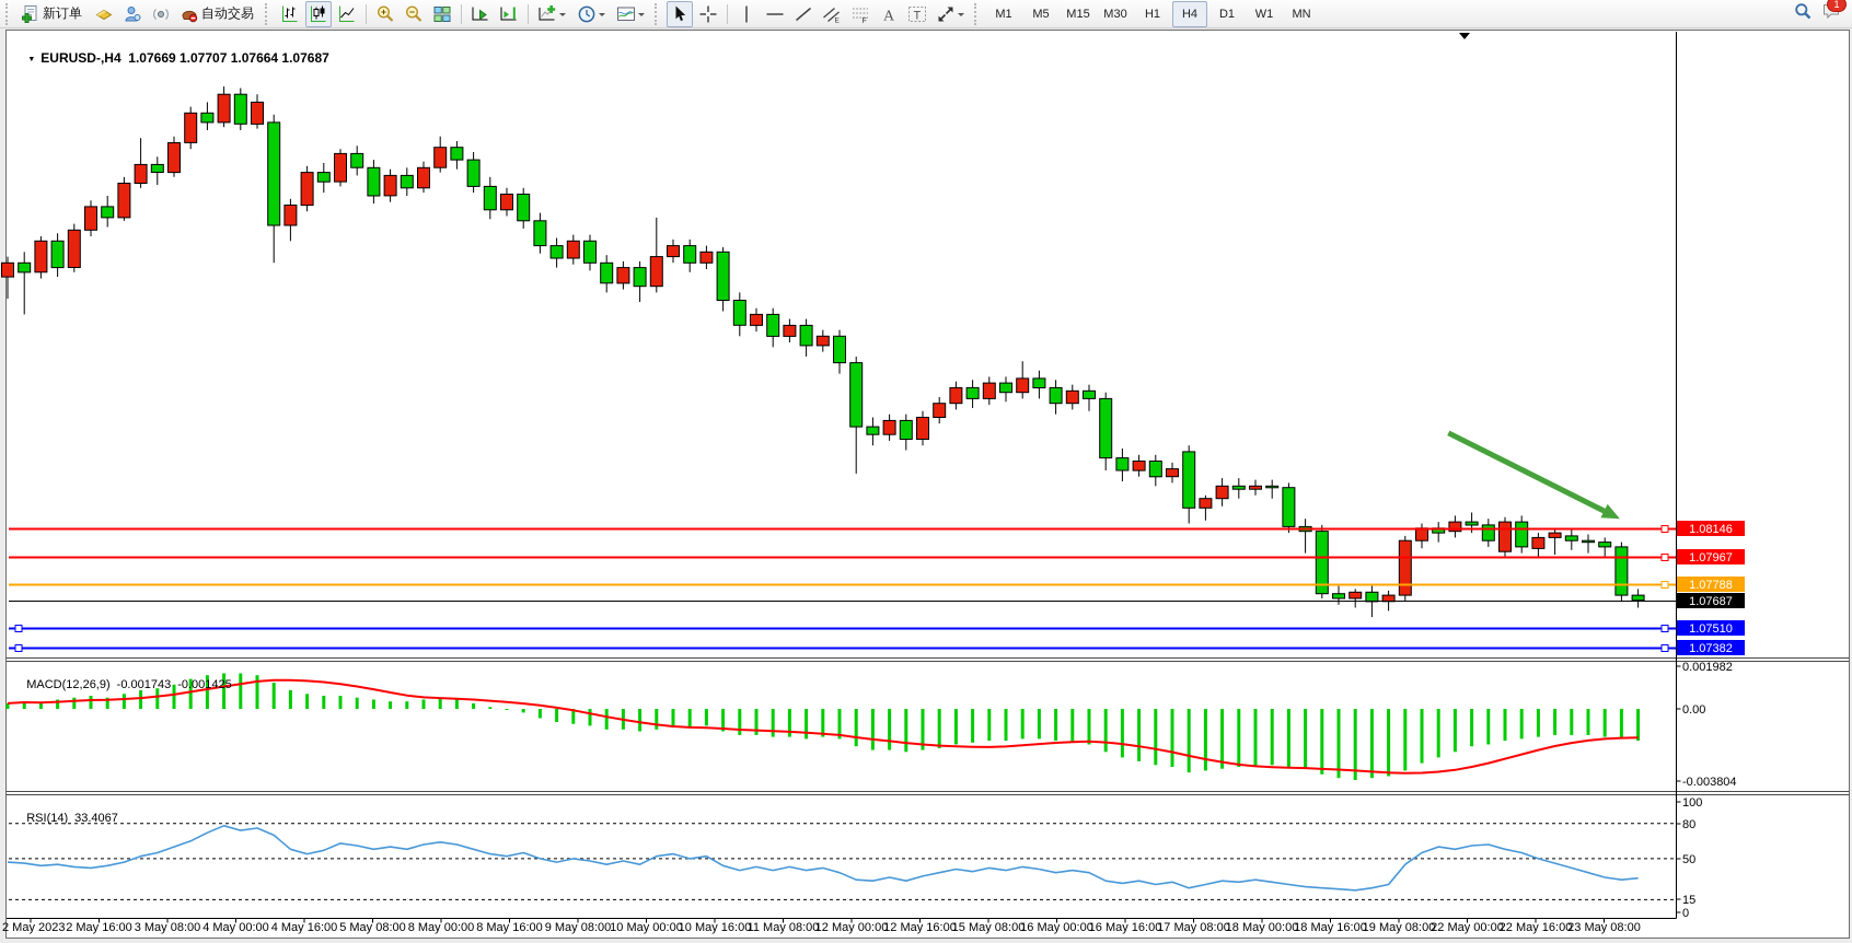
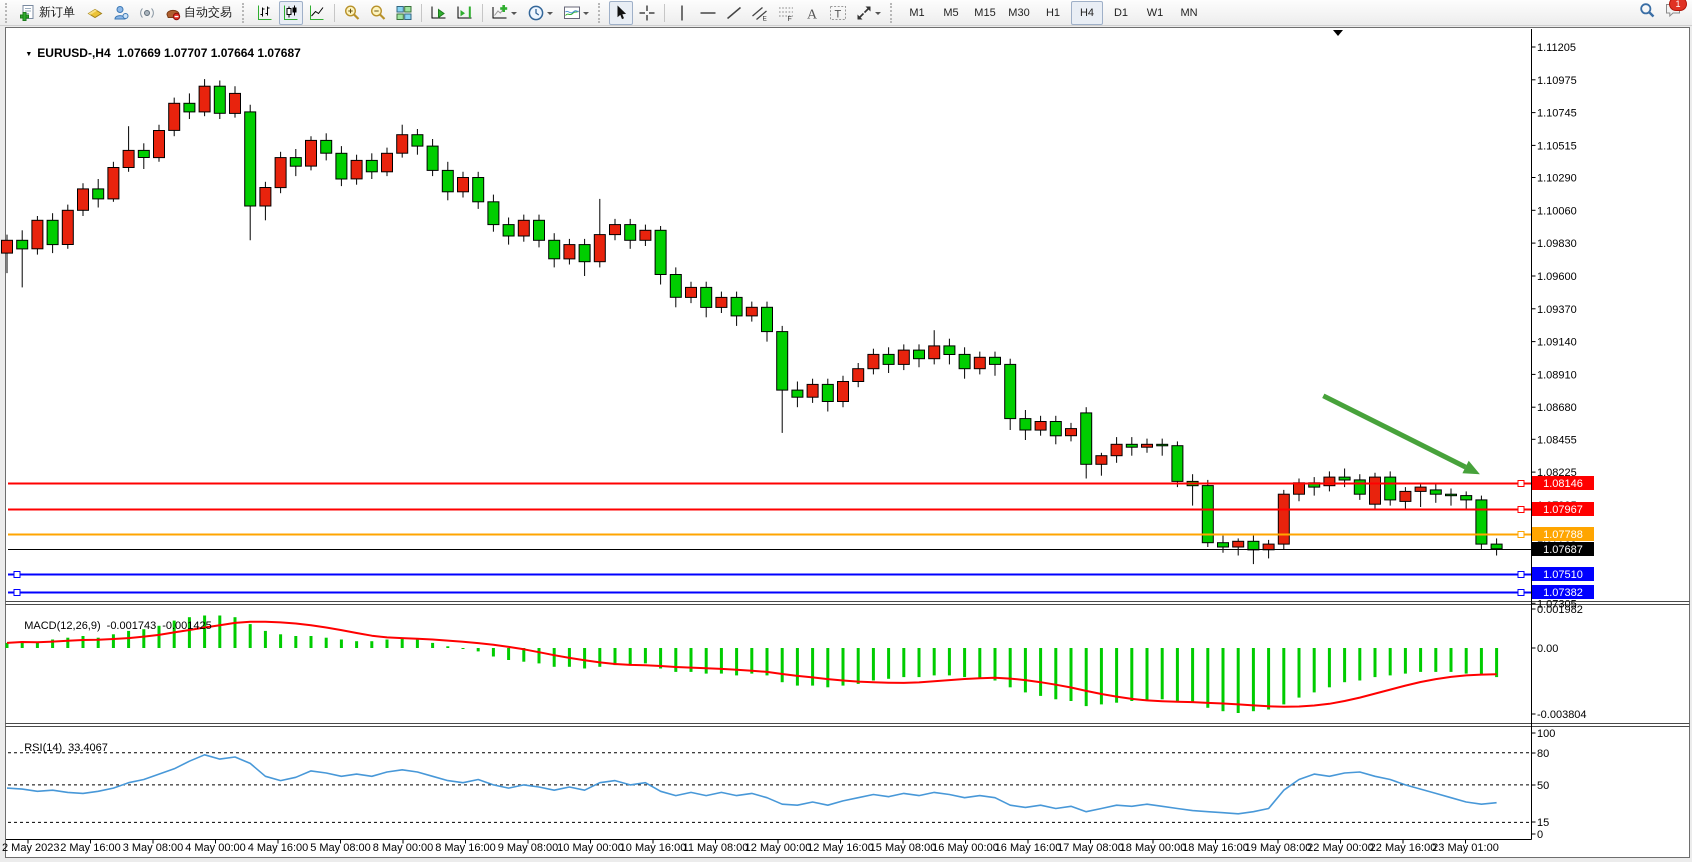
  新订单
  自动交易
  A
  T
  M1
  M5
  M15
  M30
  H1
  H4
  D1
  W1
  MN
  1
+ 1.11205
+ 1.10975
+ 1.10745
+ 1.10515
+ 1.10290
+ 1.10060
+ 1.09830
+ 1.09600
+ 1.09370
+ 1.09140
+ 1.08910
+ 1.08680
+ 1.08455
+ 1.08225
+ 1.07305
  0.001982
  0.00
  -0.003804
  100
  80
  50
  15
  0
  2 May 2023
  2 May 16:00
  3 May 08:00
  4 May 00:00
  4 May 16:00
  5 May 08:00
  8 May 00:00
  8 May 16:00
  9 May 08:00
  10 May 00:00
  10 May 16:00
  11 May 08:00
  12 May 00:00
  12 May 16:00
  15 May 08:00
  16 May 00:00
  16 May 16:00
  17 May 08:00
  18 May 00:00
  18 May 16:00
  19 May 08:00
  22 May 00:00
  22 May 16:00
- 23 May 08:00
+ 23 May 01:00
  1.08146
  1.07967
  1.07788
  1.07687
  1.07510
  1.07382
  EURUSD-,H4 1.07669 1.07707 1.07664 1.07687
  MACD(12,26,9) -0.001743 -0.001425
  RSI(14) 33.4067
